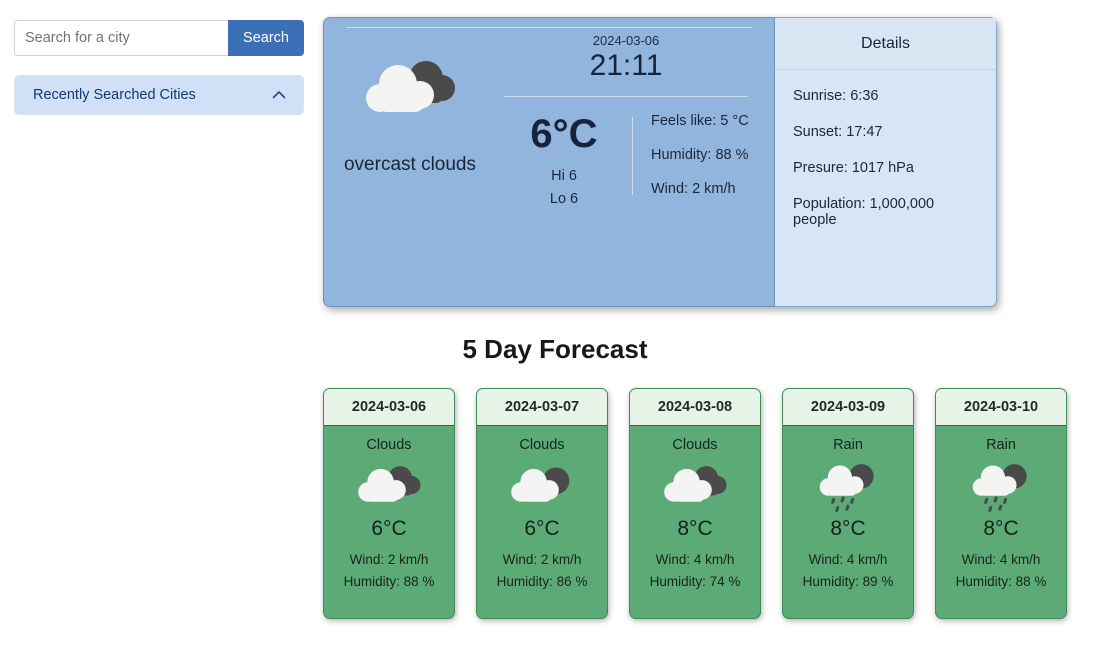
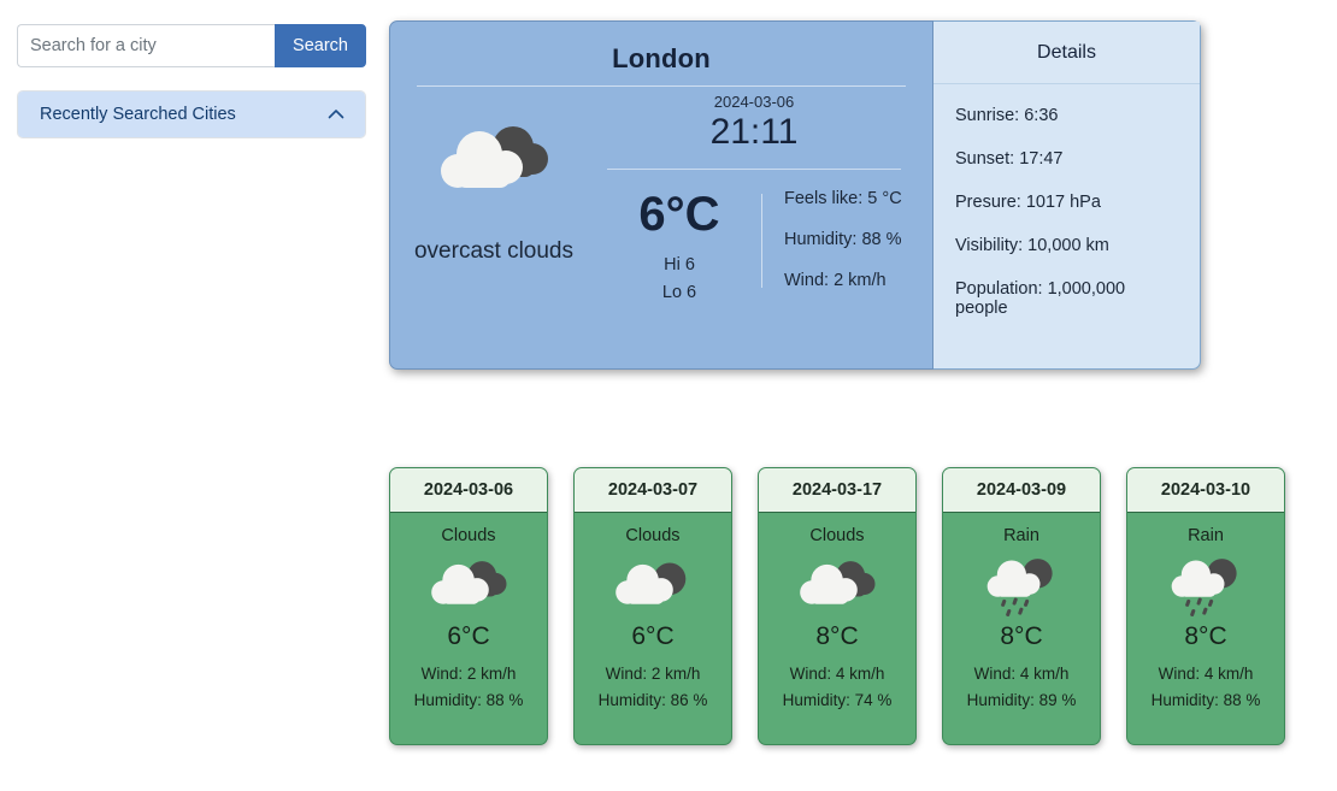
  Search for a city
  Search
  Recently Searched Cities
+ London
  overcast clouds
  2024-03-06
  21:11
  6°C
  Hi 6
  Lo 6
  Feels like: 5 °C
  Humidity: 88 %
  Wind: 2 km/h
  Details
  Sunrise: 6:36
  Sunset: 17:47
  Presure: 1017 hPa
+ Visibility: 10,000 km
  Population: 1,000,000 people
- 5 Day Forecast
  2024-03-06
  Clouds
  6°C
  Wind: 2 km/h
  Humidity: 88 %
  2024-03-07
  Clouds
  6°C
  Wind: 2 km/h
  Humidity: 86 %
- 2024-03-08
+ 2024-03-17
  Clouds
  8°C
  Wind: 4 km/h
  Humidity: 74 %
  2024-03-09
  Rain
  8°C
  Wind: 4 km/h
  Humidity: 89 %
  2024-03-10
  Rain
  8°C
  Wind: 4 km/h
  Humidity: 88 %
